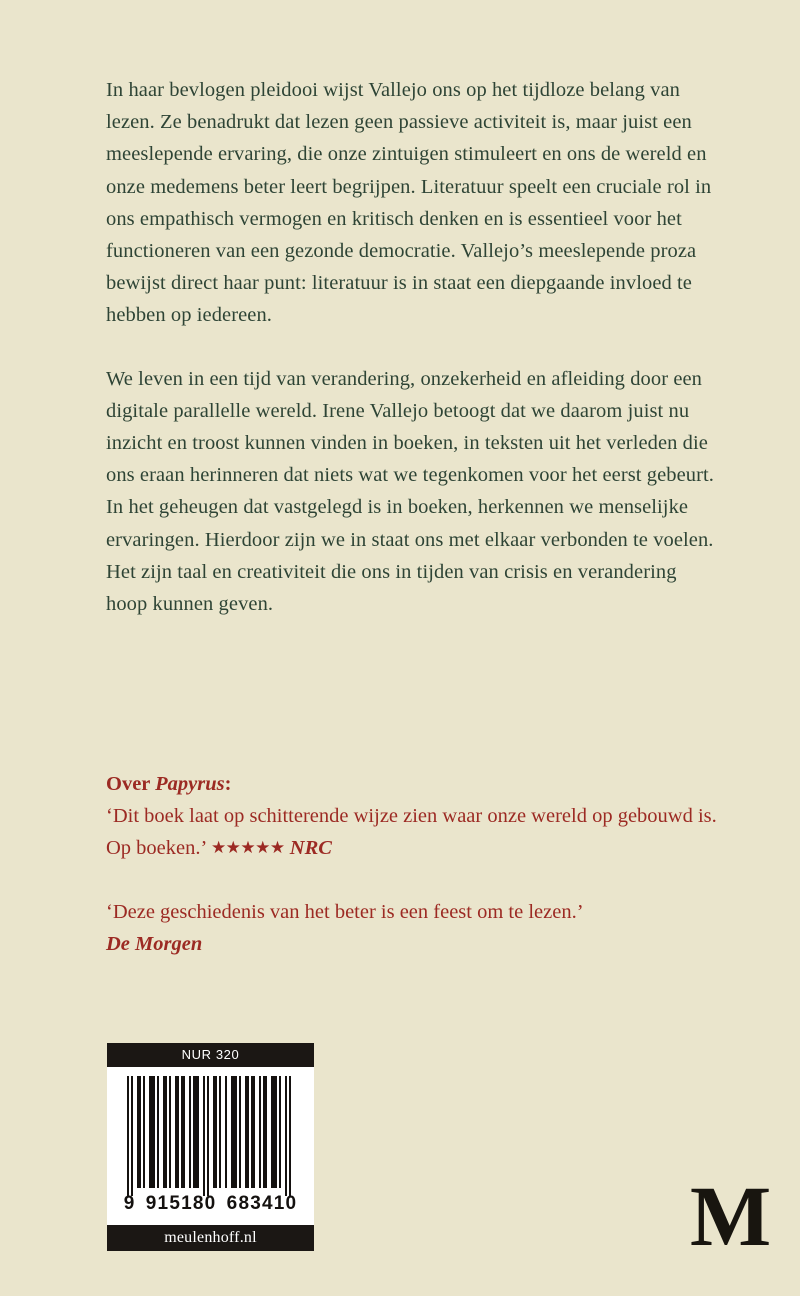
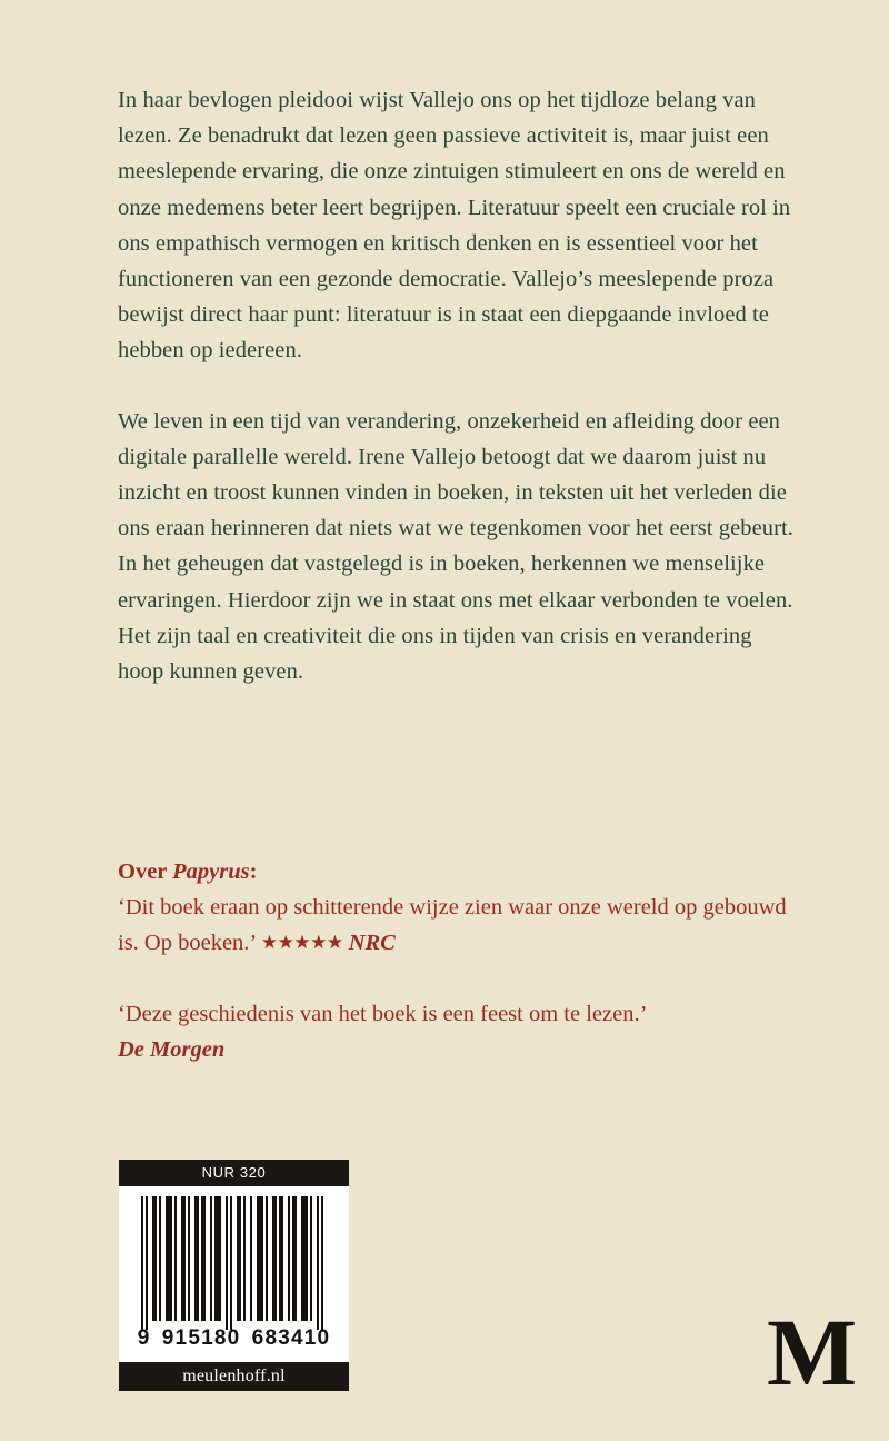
  In haar bevlogen pleidooi wijst Vallejo ons op het tijdloze belang van lezen. Ze benadrukt dat lezen geen passieve activiteit is, maar juist een meeslepende ervaring, die onze zintuigen stimuleert en ons de wereld en onze medemens beter leert begrijpen. Literatuur speelt een cruciale rol in ons empathisch vermogen en kritisch denken en is essentieel voor het functioneren van een gezonde democratie. Vallejo’s meeslepende proza bewijst direct haar punt: literatuur is in staat een diepgaande invloed te hebben op iedereen.
  We leven in een tijd van verandering, onzekerheid en afleiding door een digitale parallelle wereld. Irene Vallejo betoogt dat we daarom juist nu inzicht en troost kunnen vinden in boeken, in teksten uit het verleden die ons eraan herinneren dat niets wat we tegenkomen voor het eerst gebeurt. In het geheugen dat vastgelegd is in boeken, herkennen we menselijke ervaringen. Hierdoor zijn we in staat ons met elkaar verbonden te voelen. Het zijn taal en creativiteit die ons in tijden van crisis en verandering hoop kunnen geven.
  Over Papyrus:
- ‘Dit boek laat op schitterende wijze zien waar onze wereld op gebouwd is. Op boeken.’ ★★★★★ NRC
+ ‘Dit boek eraan op schitterende wijze zien waar onze wereld op gebouwd is. Op boeken.’ ★★★★★ NRC
- ‘Deze geschiedenis van het beter is een feest om te lezen.’
+ ‘Deze geschiedenis van het boek is een feest om te lezen.’
  De Morgen
  NUR 320
  9 915180 683410
  meulenhoff.nl
  M
